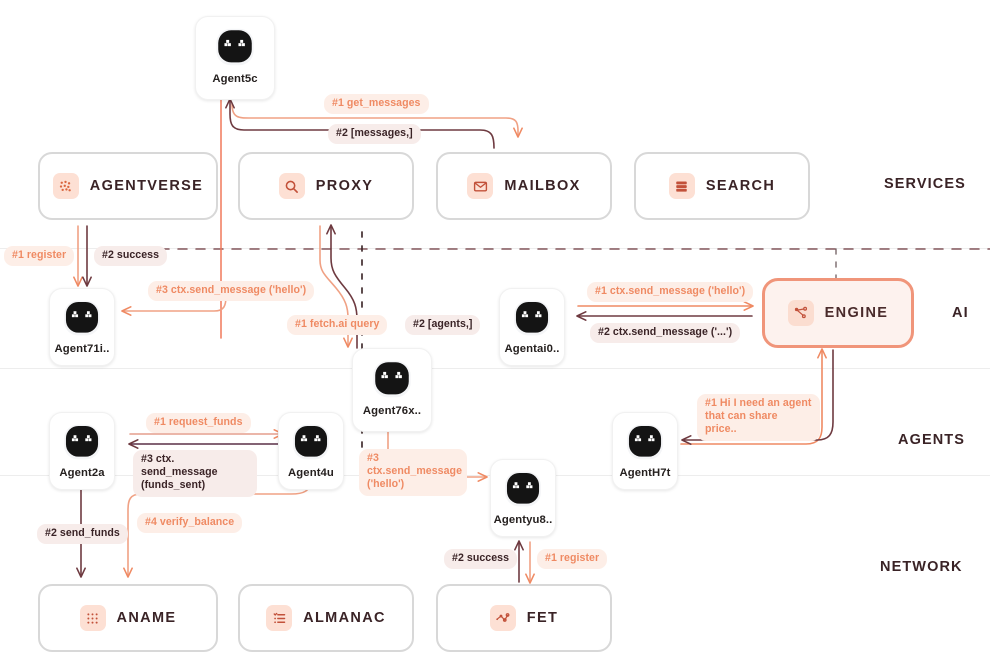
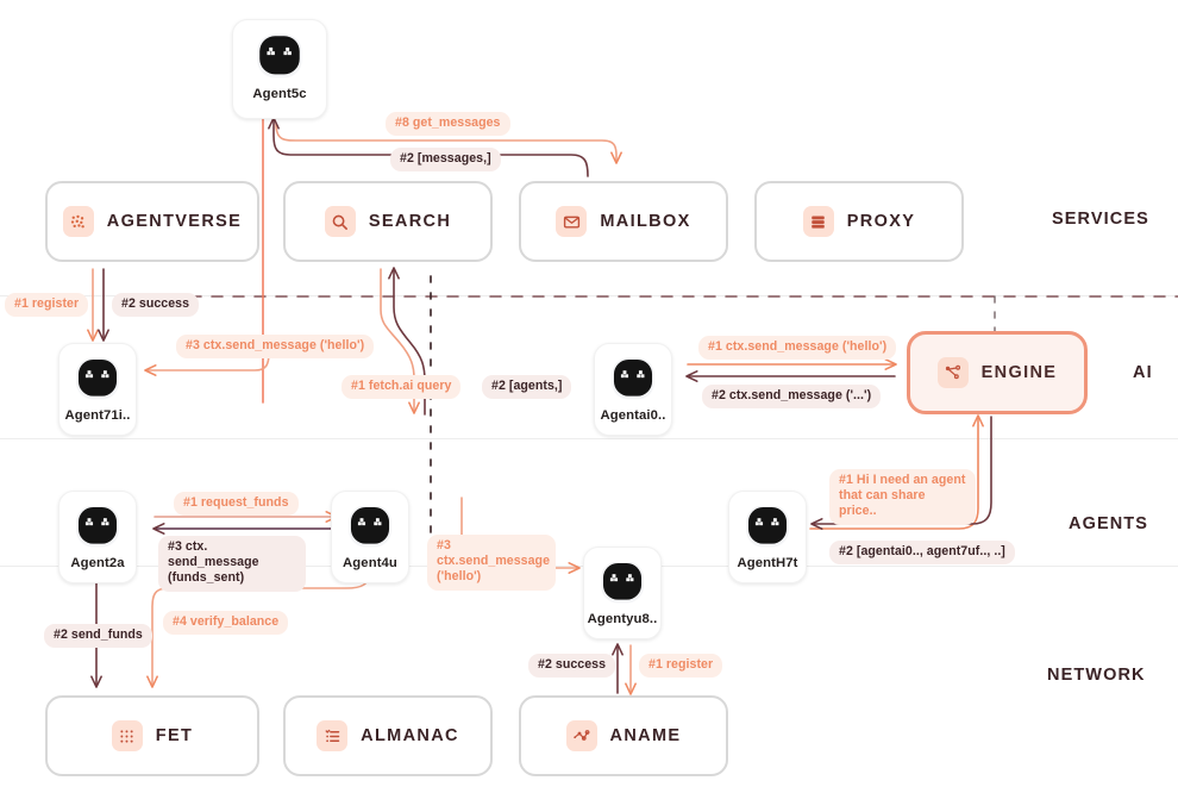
  AGENTVERSE
- PROXY
+ SEARCH
  MAILBOX
- SEARCH
+ PROXY
  SERVICES
  ENGINE
  AI
  AGENTS
  NETWORK
- ANAME
+ FET
  ALMANAC
- FET
+ ANAME
  Agent5c
  Agent71i..
  Agentai0..
- Agent76x..
  Agent2a
  Agent4u
  Agentyu8..
  AgentH7t
- #1 get_messages
+ #8 get_messages
  #2 [messages,]
  #1 register
  #2 success
  #3 ctx.send_message ('hello')
  #1 fetch.ai query
  #2 [agents,]
  #1 ctx.send_message ('hello')
  #2 ctx.send_message ('...')
  #1 request_funds
  #3 ctx. send_message (funds_sent)
  #3 ctx.send_message ('hello')
  #2 send_funds
  #4 verify_balance
  #2 success
  #1 register
  #1 Hi I need an agent that can share price..
+ #2 [agentai0.., agent7uf.., ..]
